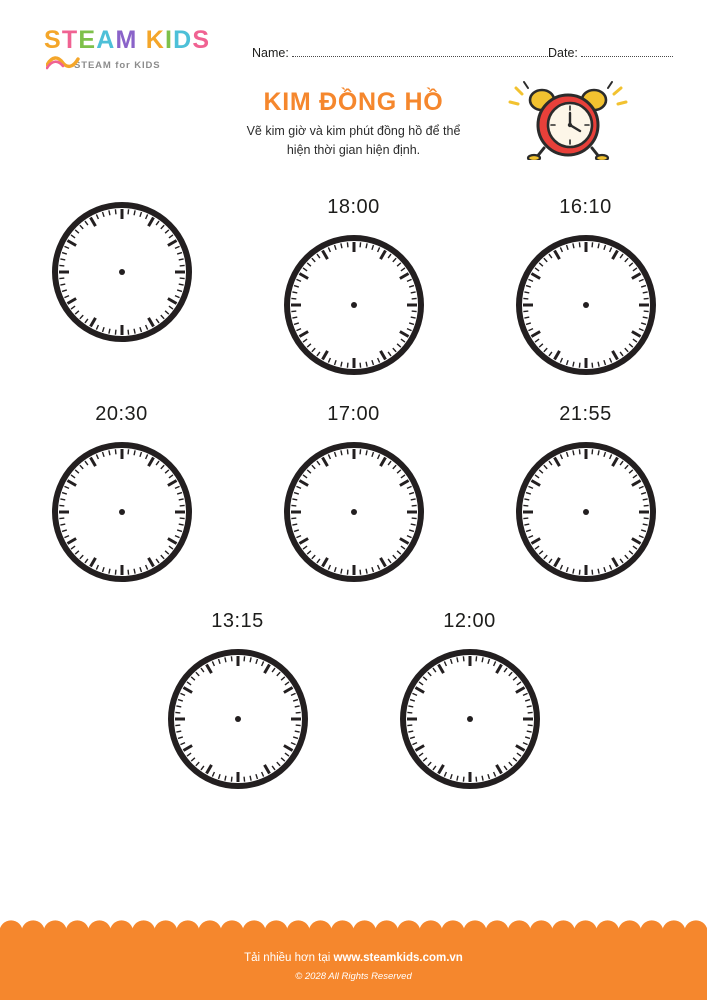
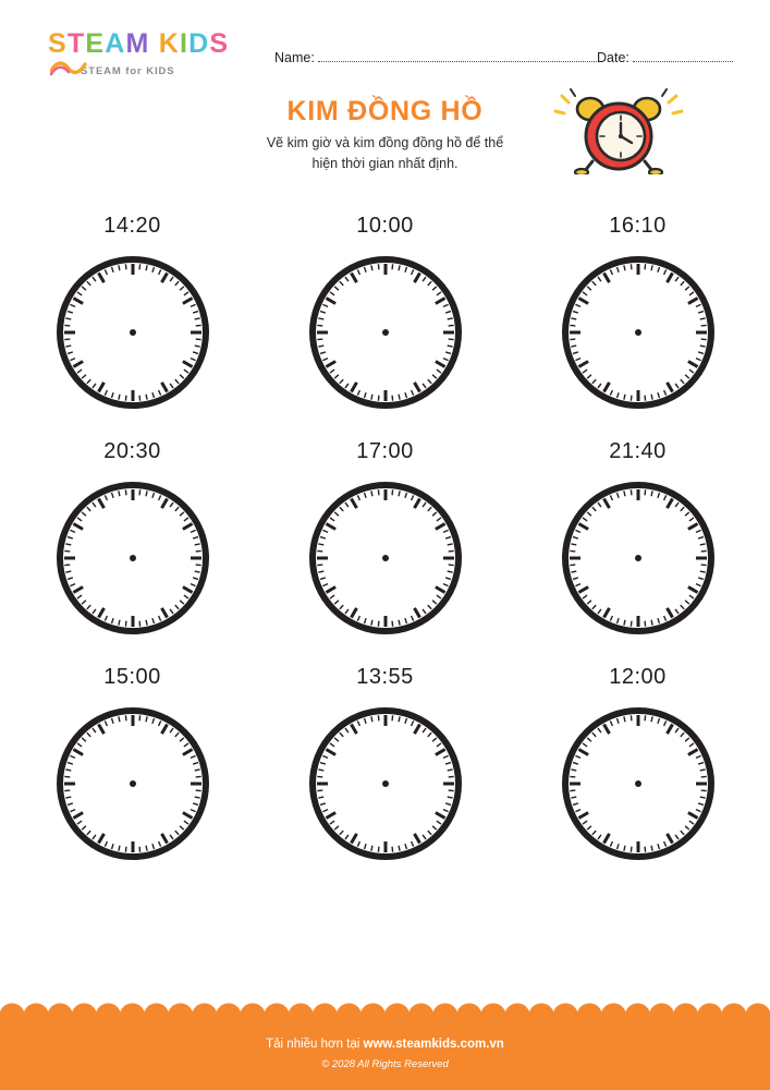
  STEAM KIDS
  STEAM for KIDS
  Name:
  Date:
  KIM ĐỒNG HỒ
- Vẽ kim giờ và kim phút đồng hồ để thể
+ Vẽ kim giờ và kim đồng đồng hồ để thể
- hiện thời gian hiện định.
+ hiện thời gian nhất định.
+ 14:20
- 18:00
+ 10:00
  16:10
  20:30
  17:00
- 21:55
+ 21:40
+ 15:00
- 13:15
+ 13:55
  12:00
  Tải nhiều hơn tại www.steamkids.com.vn
  © 2028 All Rights Reserved
